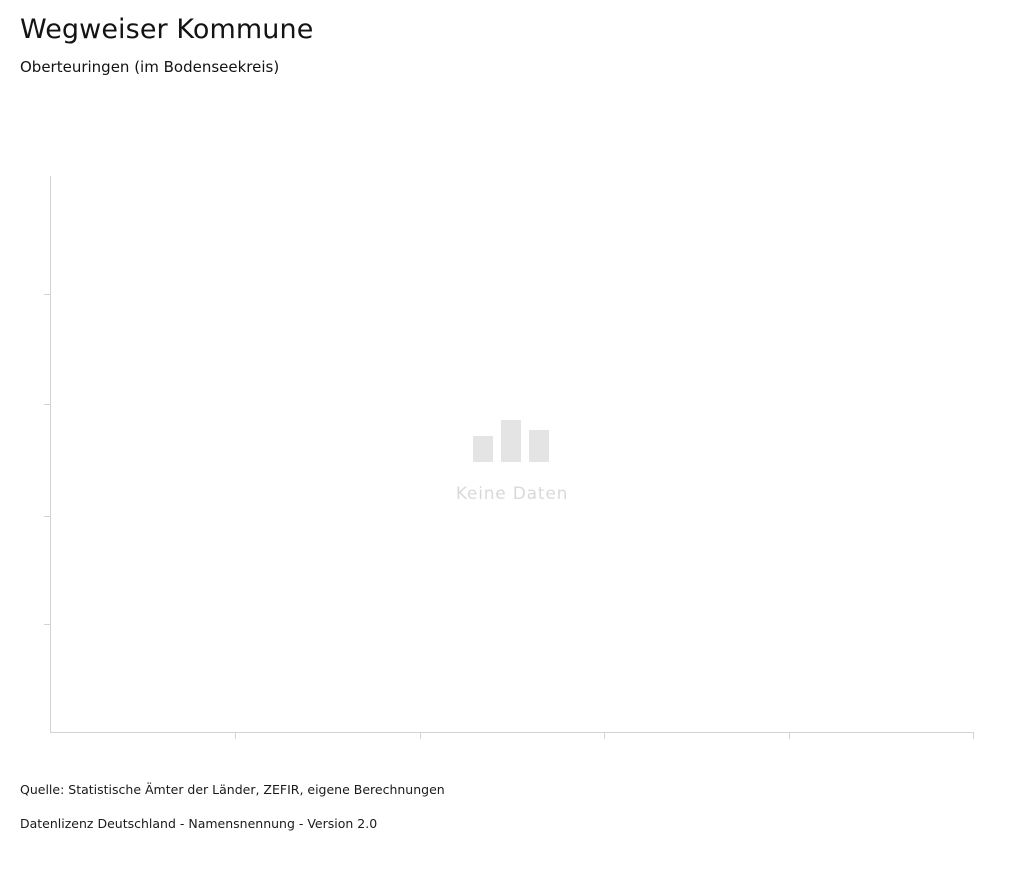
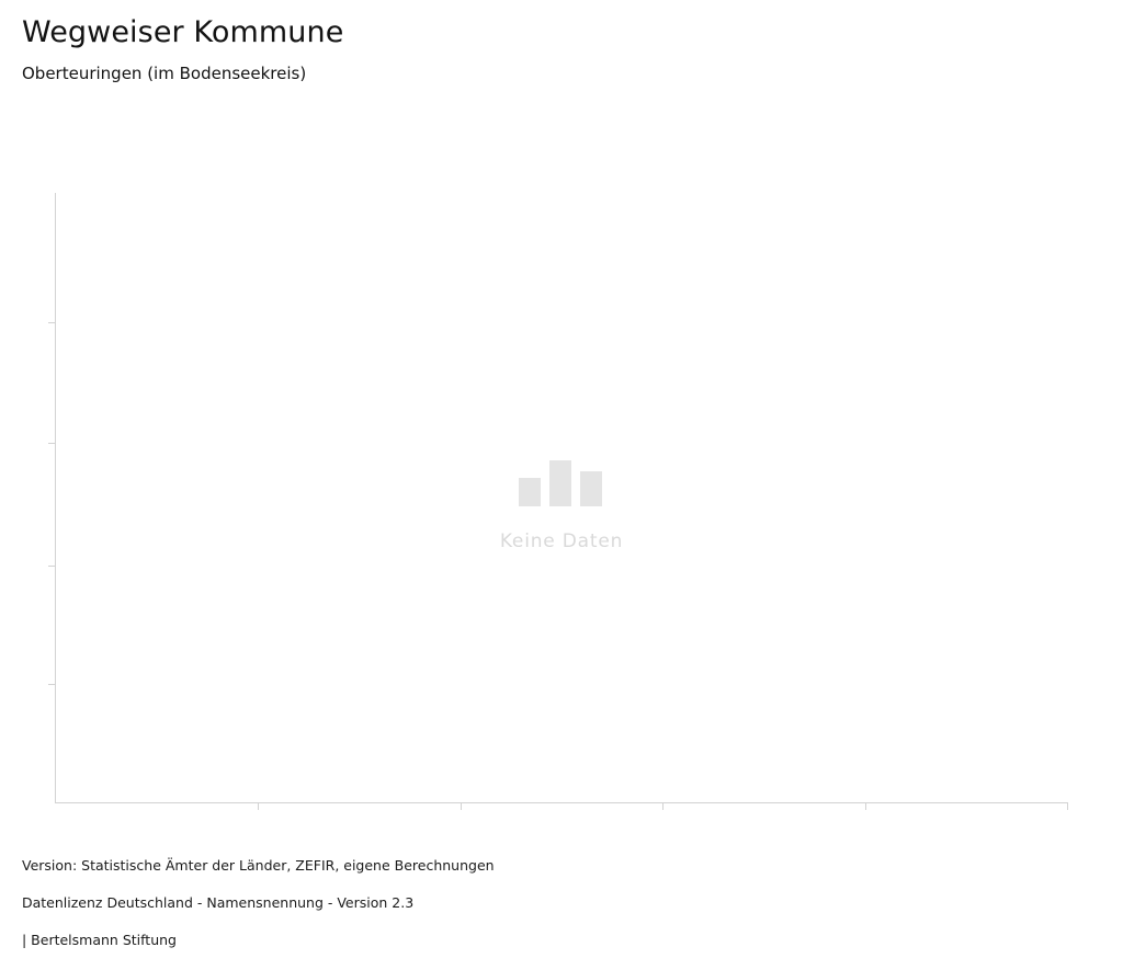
  Wegweiser Kommune
  Oberteuringen (im Bodenseekreis)
  Keine Daten
- Quelle: Statistische Ämter der Länder, ZEFIR, eigene Berechnungen
+ Version: Statistische Ämter der Länder, ZEFIR, eigene Berechnungen
- Datenlizenz Deutschland - Namensnennung - Version 2.0
+ Datenlizenz Deutschland - Namensnennung - Version 2.3
+ | Bertelsmann Stiftung
